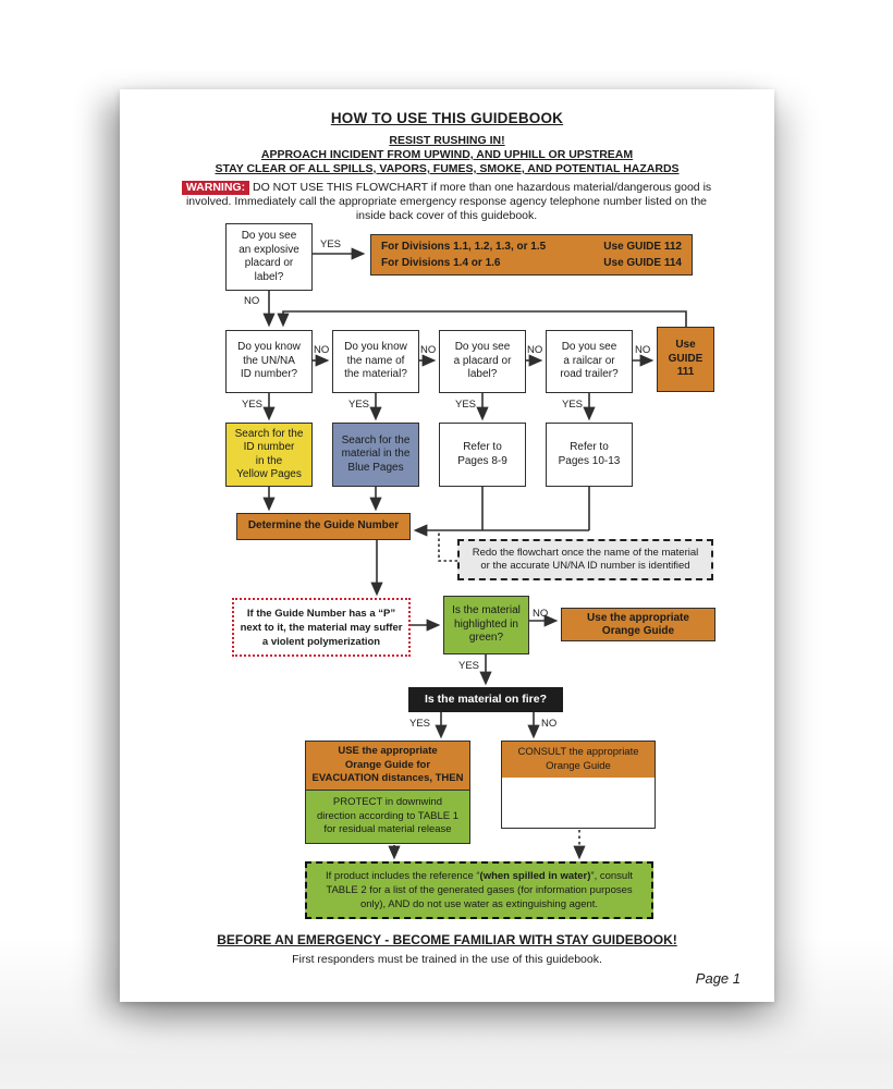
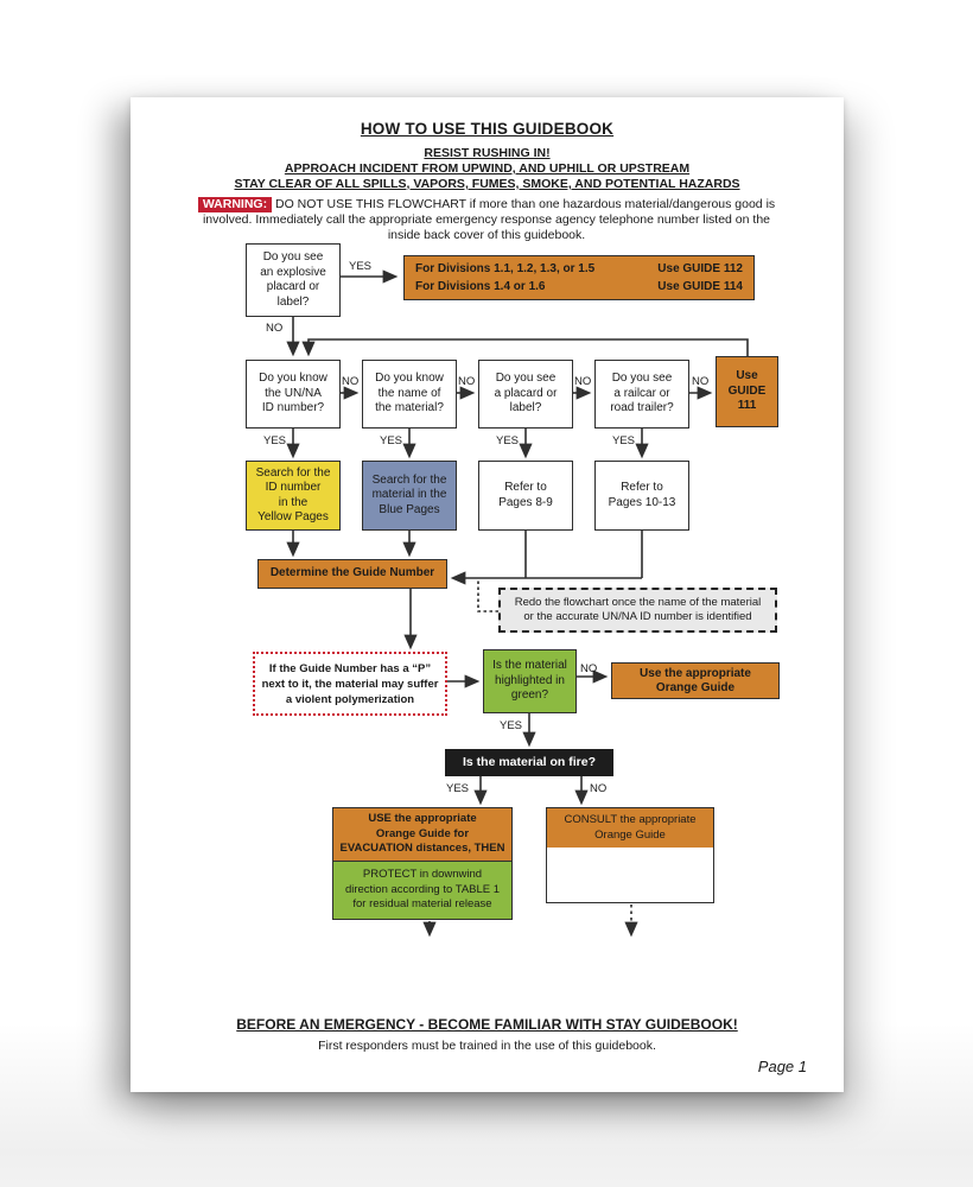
  HOW TO USE THIS GUIDEBOOK
  RESIST RUSHING IN!
  APPROACH INCIDENT FROM UPWIND, AND UPHILL OR UPSTREAM
  STAY CLEAR OF ALL SPILLS, VAPORS, FUMES, SMOKE, AND POTENTIAL HAZARDS
  WARNING: DO NOT USE THIS FLOWCHART if more than one hazardous material/dangerous good is involved. Immediately call the appropriate emergency response agency telephone number listed on the inside back cover of this guidebook.
  Do you see
  an explosive
  placard or
  label?
  For Divisions 1.1, 1.2, 1.3, or 1.5
  Use GUIDE 112
  For Divisions 1.4 or 1.6
  Use GUIDE 114
  YES
  NO
  Do you know
  the UN/NA
  ID number?
  Do you know
  the name of
  the material?
  Do you see
  a placard or
  label?
  Do you see
  a railcar or
  road trailer?
  Use
  GUIDE
  111
  NO
  NO
  NO
  NO
  YES
  YES
  YES
  YES
  Search for the
  ID number
  in the
  Yellow Pages
  Search for the
  material in the
  Blue Pages
  Refer to
  Pages 8-9
  Refer to
  Pages 10-13
  Determine the Guide Number
  Redo the flowchart once the name of the material
  or the accurate UN/NA ID number is identified
  If the Guide Number has a “P”
  next to it, the material may suffer
  a violent polymerization
  Is the material
  highlighted in
  green?
  Use the appropriate
  Orange Guide
  NO
  YES
  Is the material on fire?
  YES
  NO
  USE the appropriate
  Orange Guide for
  EVACUATION distances, THEN
  PROTECT in downwind
  direction according to TABLE 1
  for residual material release
  CONSULT the appropriate
  Orange Guide
- If product includes the reference “(when spilled in water)”, consult TABLE 2 for a list of the generated gases (for information purposes only), AND do not use water as extinguishing agent.
  BEFORE AN EMERGENCY - BECOME FAMILIAR WITH STAY GUIDEBOOK!
  First responders must be trained in the use of this guidebook.
  Page 1
